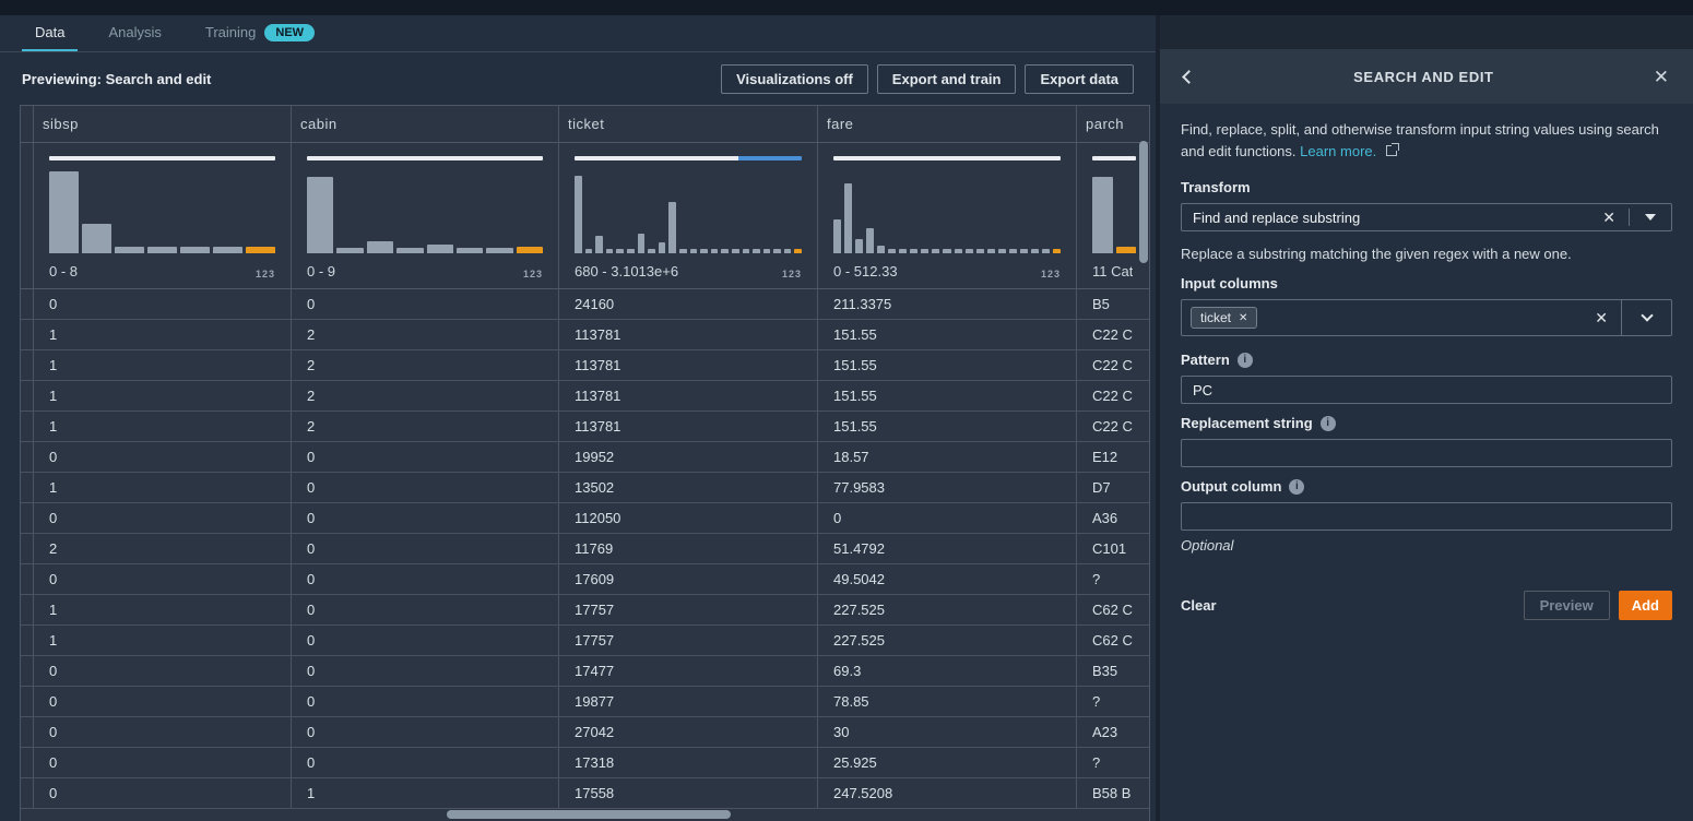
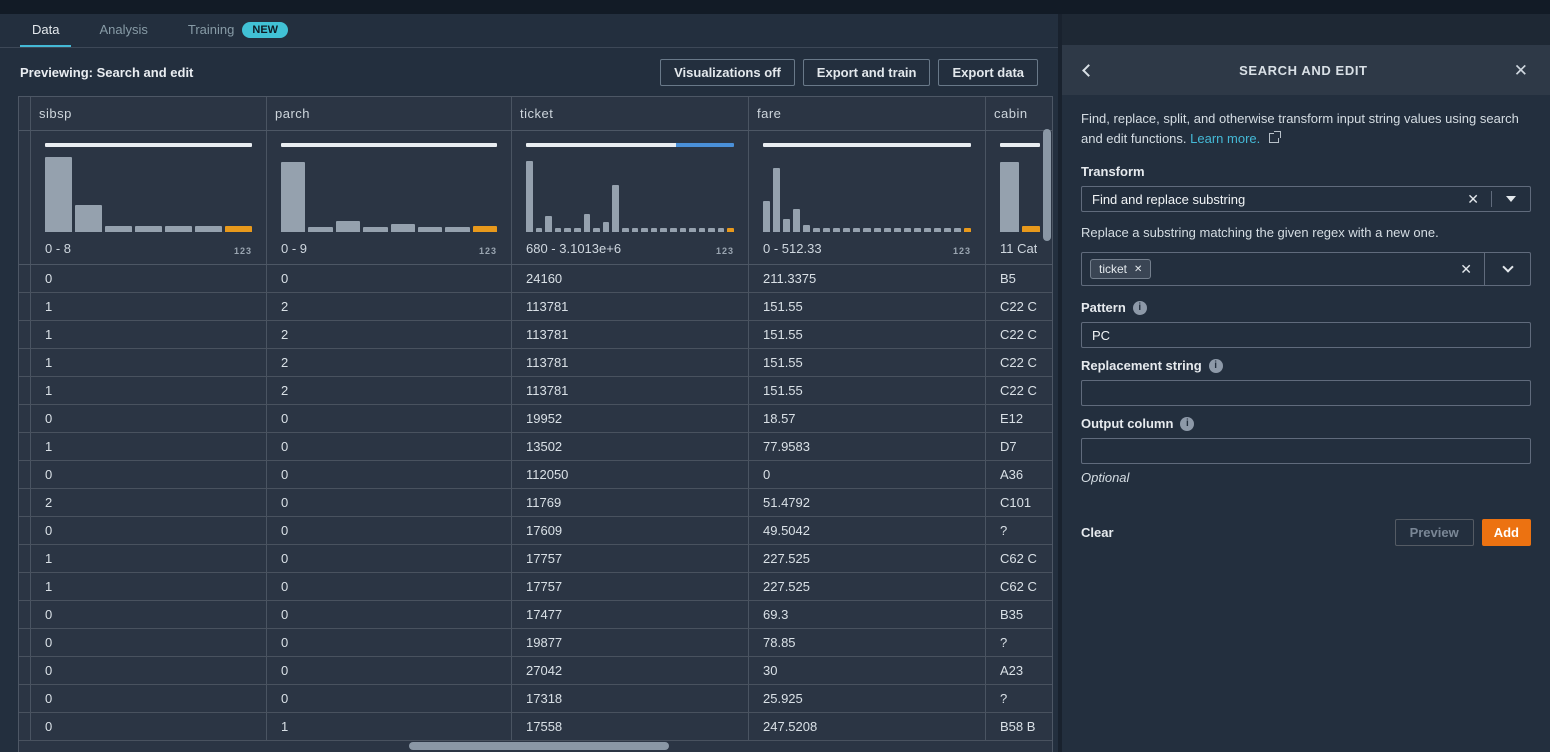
  Data
  Analysis
  Training
  NEW
  Previewing: Search and edit
  Visualizations off
  Export and train
  Export data
  sibsp
- cabin
+ parch
  ticket
  fare
- parch
+ cabin
  0 - 8
  123
  0 - 9
  123
  680 - 3.1013e+6
  123
  0 - 512.33
  123
  11 Cat
  0
  0
  24160
  211.3375
  B5
  1
  2
  113781
  151.55
  C22 C
  1
  2
  113781
  151.55
  C22 C
  1
  2
  113781
  151.55
  C22 C
  1
  2
  113781
  151.55
  C22 C
  0
  0
  19952
  18.57
  E12
  1
  0
  13502
  77.9583
  D7
  0
  0
  112050
  0
  A36
  2
  0
  11769
  51.4792
  C101
  0
  0
  17609
  49.5042
  ?
  1
  0
  17757
  227.525
  C62 C
  1
  0
  17757
  227.525
  C62 C
  0
  0
  17477
  69.3
  B35
  0
  0
  19877
  78.85
  ?
  0
  0
  27042
  30
  A23
  0
  0
  17318
  25.925
  ?
  0
  1
  17558
  247.5208
  B58 B
  SEARCH AND EDIT
  ✕
  Find, replace, split, and otherwise transform input string values using search and edit functions. Learn more.
  Transform
  Find and replace substring
  ✕
  Replace a substring matching the given regex with a new one.
- Input columns
  ticket
  ✕
  ✕
  Pattern
  i
  PC
  Replacement string
  i
  Output column
  i
  Optional
  Clear
  Preview
  Add
